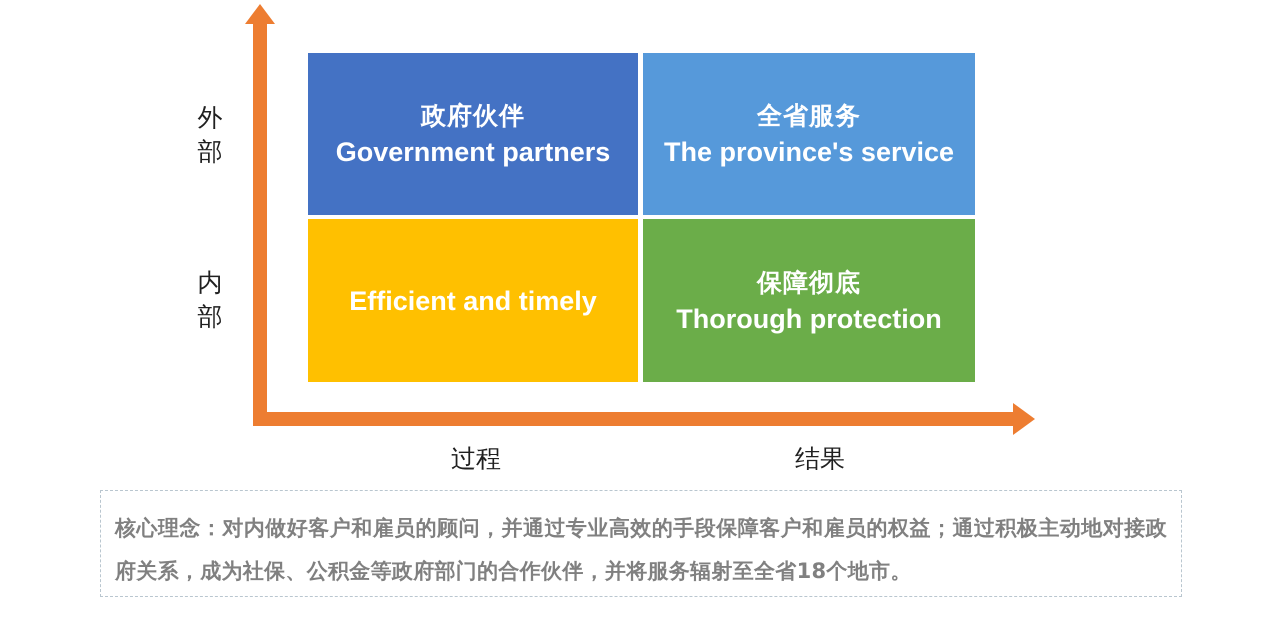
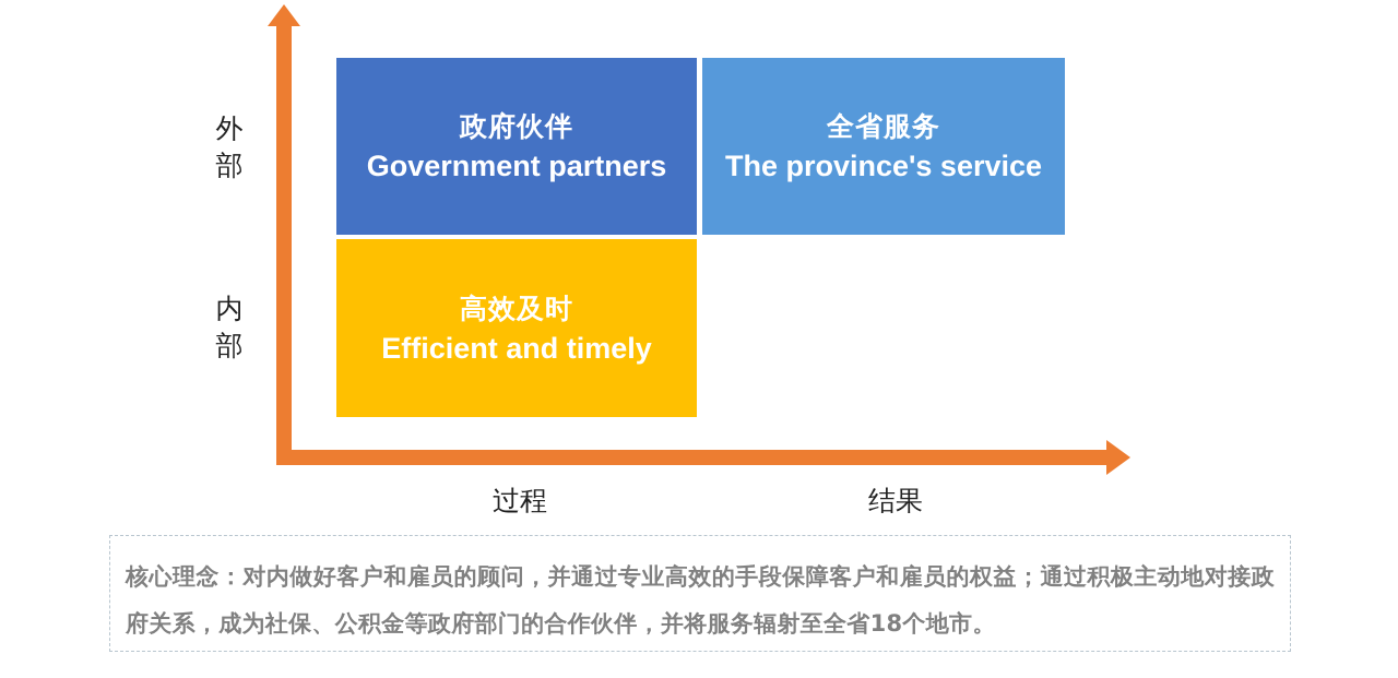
  外
  部
  内
  部
  过程
  结果
  政府伙伴
  Government partners
  全省服务
  The province's service
+ 高效及时
  Efficient and timely
- 保障彻底
- Thorough protection
  核心理念：对内做好客户和雇员的顾问，并通过专业高效的手段保障客户和雇员的权益；通过积极主动地对接政府关系，成为社保、公积金等政府部门的合作伙伴，并将服务辐射至全省18个地市。
